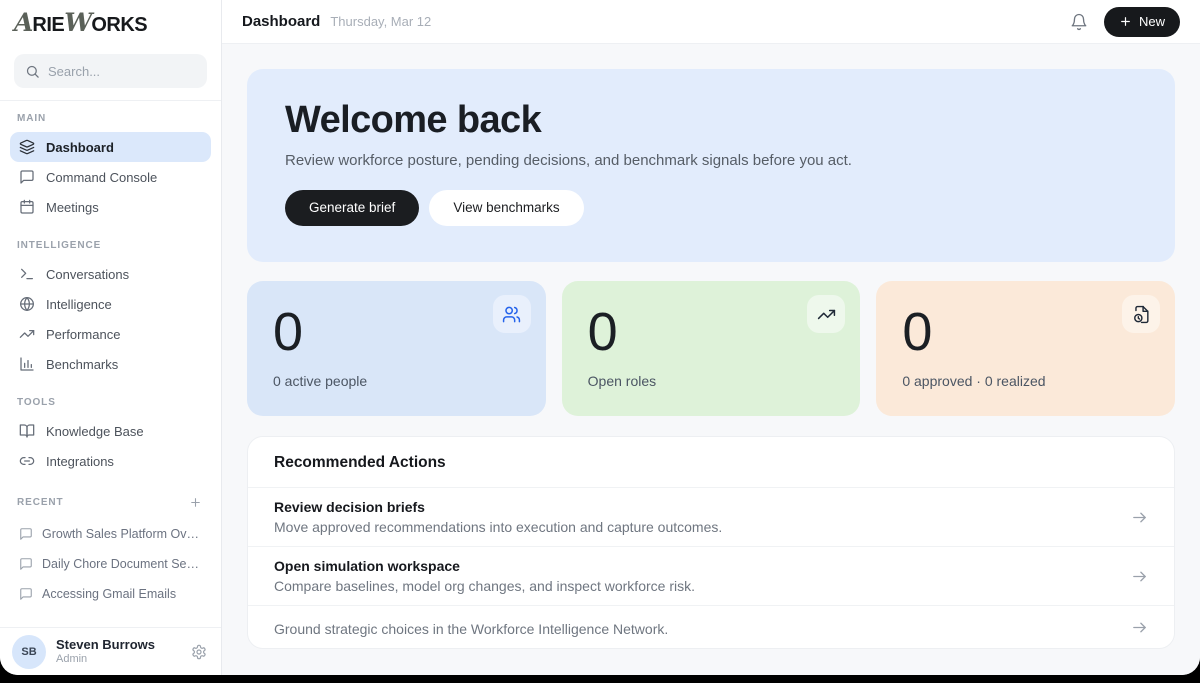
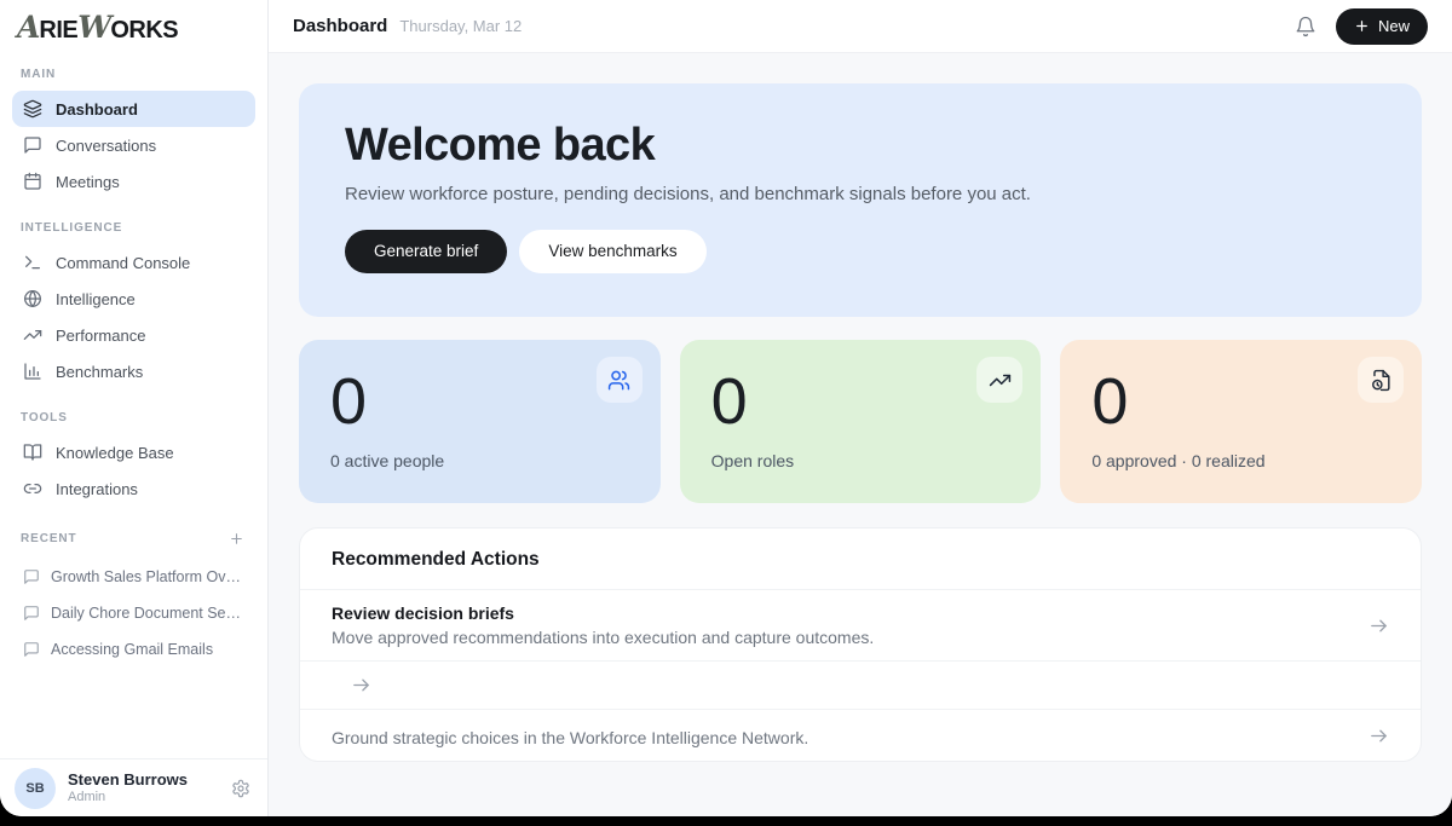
  A
  RIE
  W
  ORKS
- Search...
  MAIN
  Dashboard
- Command Console
+ Conversations
  Meetings
  INTELLIGENCE
- Conversations
+ Command Console
  Intelligence
  Performance
  Benchmarks
  TOOLS
  Knowledge Base
  Integrations
  RECENT
  Growth Sales Platform Overv
  Daily Chore Document Searc
  Accessing Gmail Emails
  SB
  Steven Burrows
  Admin
  Dashboard
  Thursday, Mar 12
  New
  Welcome back
  Review workforce posture, pending decisions, and benchmark signals before you act.
  Generate brief
  View benchmarks
  0
  0 active people
  0
  Open roles
  0
  0 approved · 0 realized
  Recommended Actions
  Review decision briefs
  Move approved recommendations into execution and capture outcomes.
- Open simulation workspace
- Compare baselines, model org changes, and inspect workforce risk.
  Ground strategic choices in the Workforce Intelligence Network.
